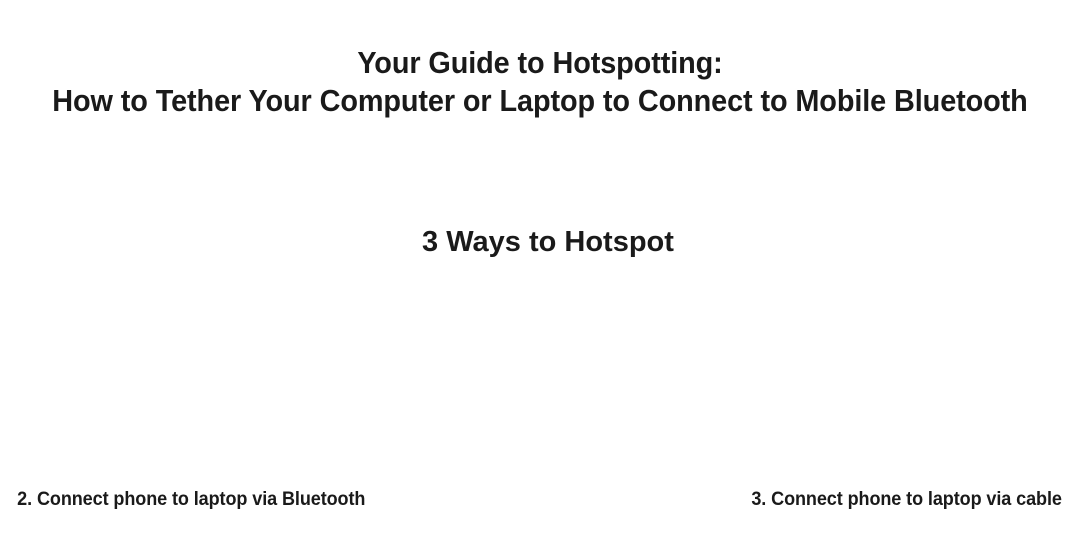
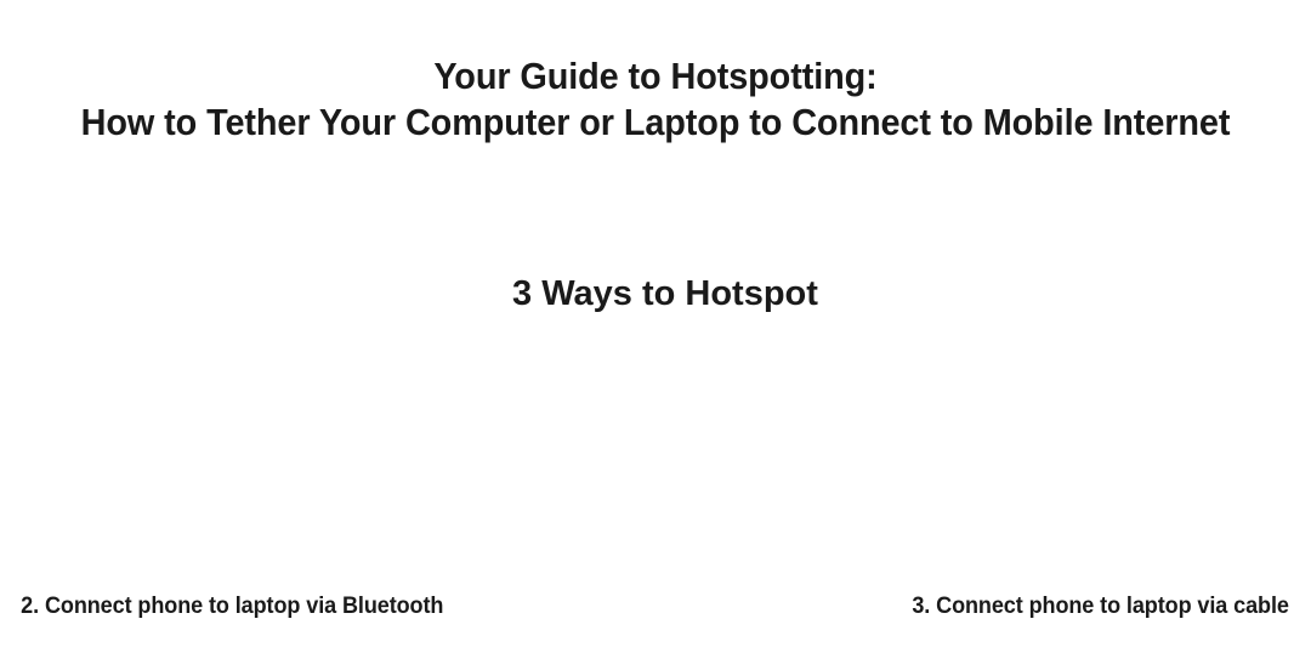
  Your Guide to Hotspotting:
- How to Tether Your Computer or Laptop to Connect to Mobile Bluetooth
+ How to Tether Your Computer or Laptop to Connect to Mobile Internet
  3 Ways to Hotspot
  2. Connect phone to laptop via Bluetooth
  3. Connect phone to laptop via cable
